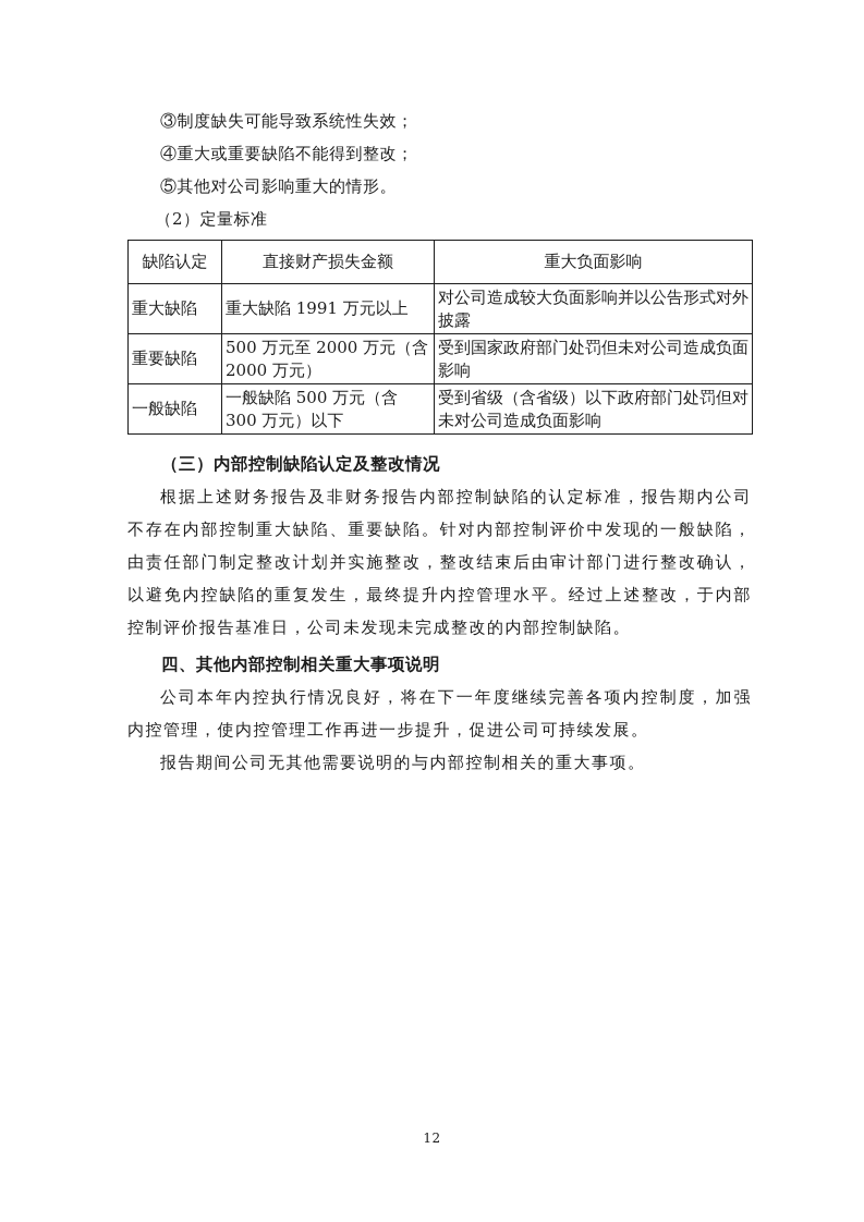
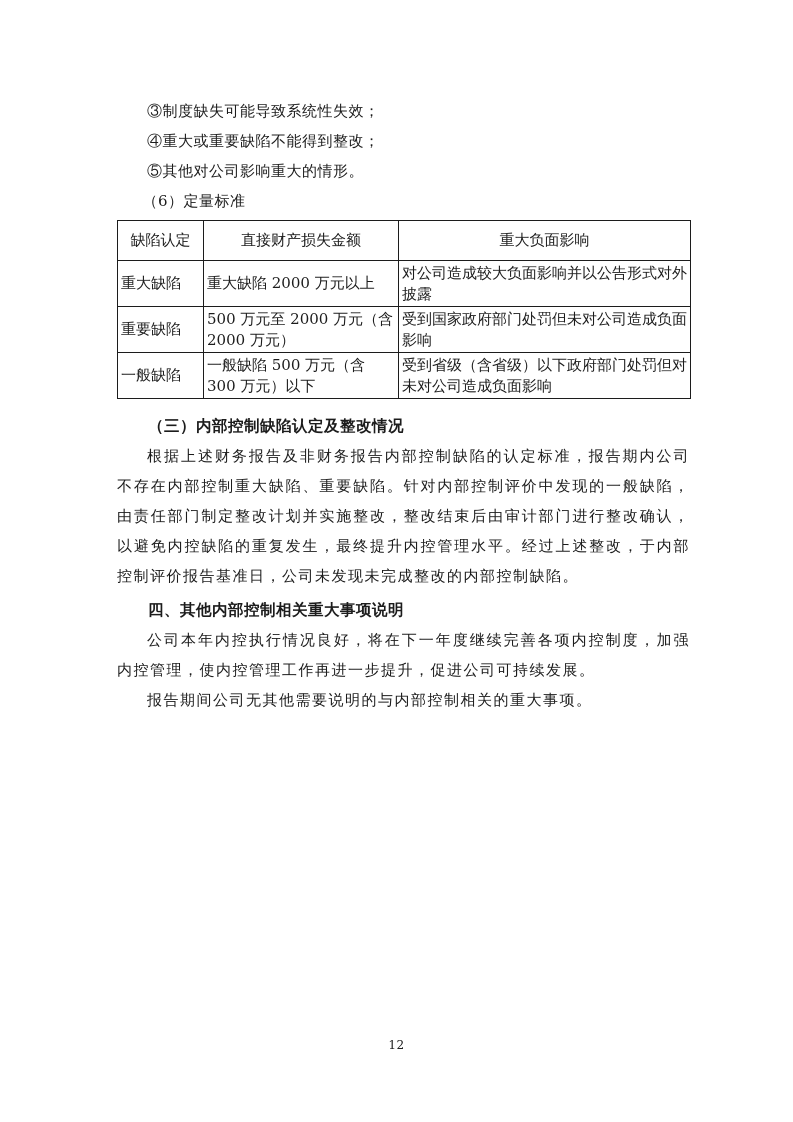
  ③制度缺失可能导致系统性失效；
  ④重大或重要缺陷不能得到整改；
  ⑤其他对公司影响重大的情形。
- （2）定量标准
+ （6）定量标准
  缺陷认定	直接财产损失金额	重大负面影响
- 重大缺陷	重大缺陷 1991 万元以上	对公司造成较大负面影响并以公告形式对外披露
+ 重大缺陷	重大缺陷 2000 万元以上	对公司造成较大负面影响并以公告形式对外披露
  重要缺陷	500 万元至 2000 万元（含 2000 万元）	受到国家政府部门处罚但未对公司造成负面影响
  一般缺陷	一般缺陷 500 万元（含 300 万元）以下	受到省级（含省级）以下政府部门处罚但对未对公司造成负面影响
  （三）内部控制缺陷认定及整改情况
  根据上述财务报告及非财务报告内部控制缺陷的认定标准，报告期内公司不存在内部控制重大缺陷、重要缺陷。针对内部控制评价中发现的一般缺陷，由责任部门制定整改计划并实施整改，整改结束后由审计部门进行整改确认，以避免内控缺陷的重复发生，最终提升内控管理水平。经过上述整改，于内部控制评价报告基准日，公司未发现未完成整改的内部控制缺陷。
  四、其他内部控制相关重大事项说明
  公司本年内控执行情况良好，将在下一年度继续完善各项内控制度，加强内控管理，使内控管理工作再进一步提升，促进公司可持续发展。
  报告期间公司无其他需要说明的与内部控制相关的重大事项。
  12
